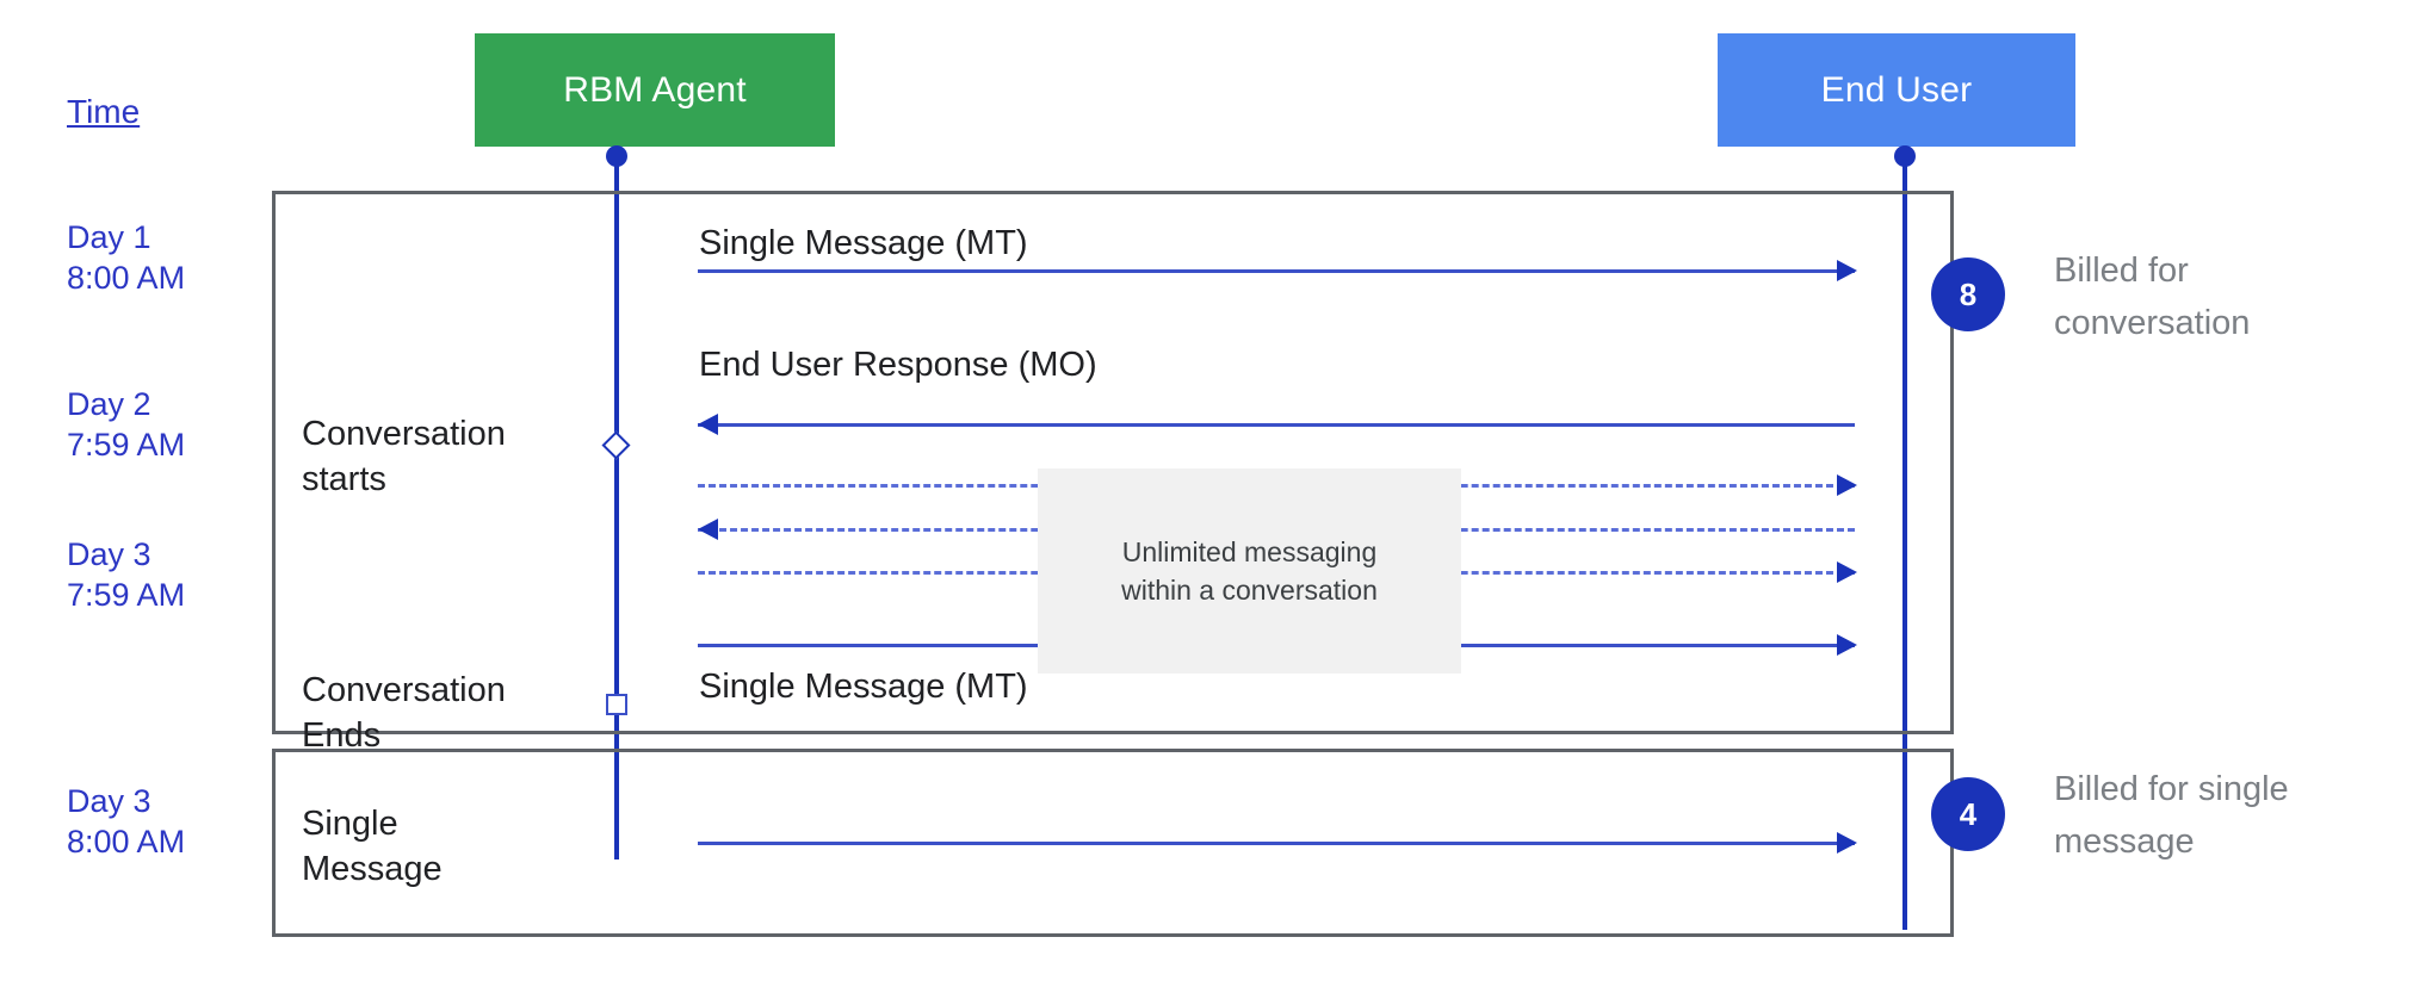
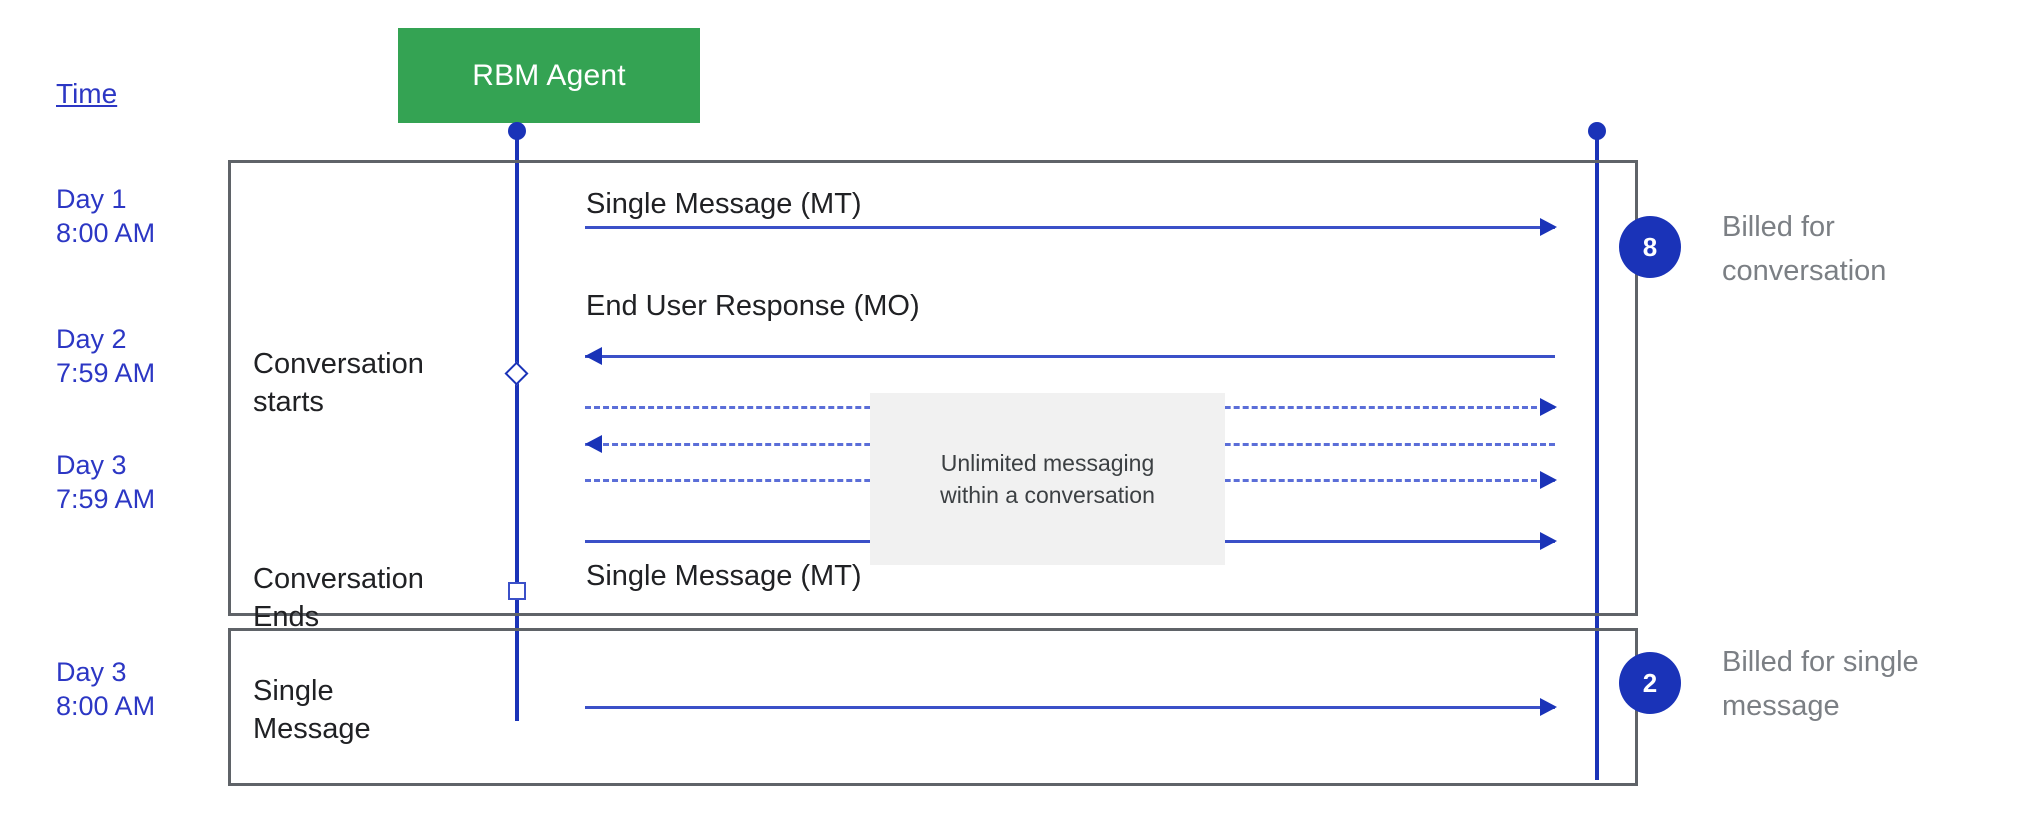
  Time
  Day 1
  8:00 AM
  Day 2
  7:59 AM
  Day 3
  7:59 AM
  Day 3
  8:00 AM
  RBM Agent
- End User
  Conversation
  starts
  Conversation
  Ends
  Single
  Message
  Single Message (MT)
  End User Response (MO)
  Unlimited messaging
  within a conversation
  Single Message (MT)
  8
  Billed for
  conversation
- 4
+ 2
  Billed for single
  message
